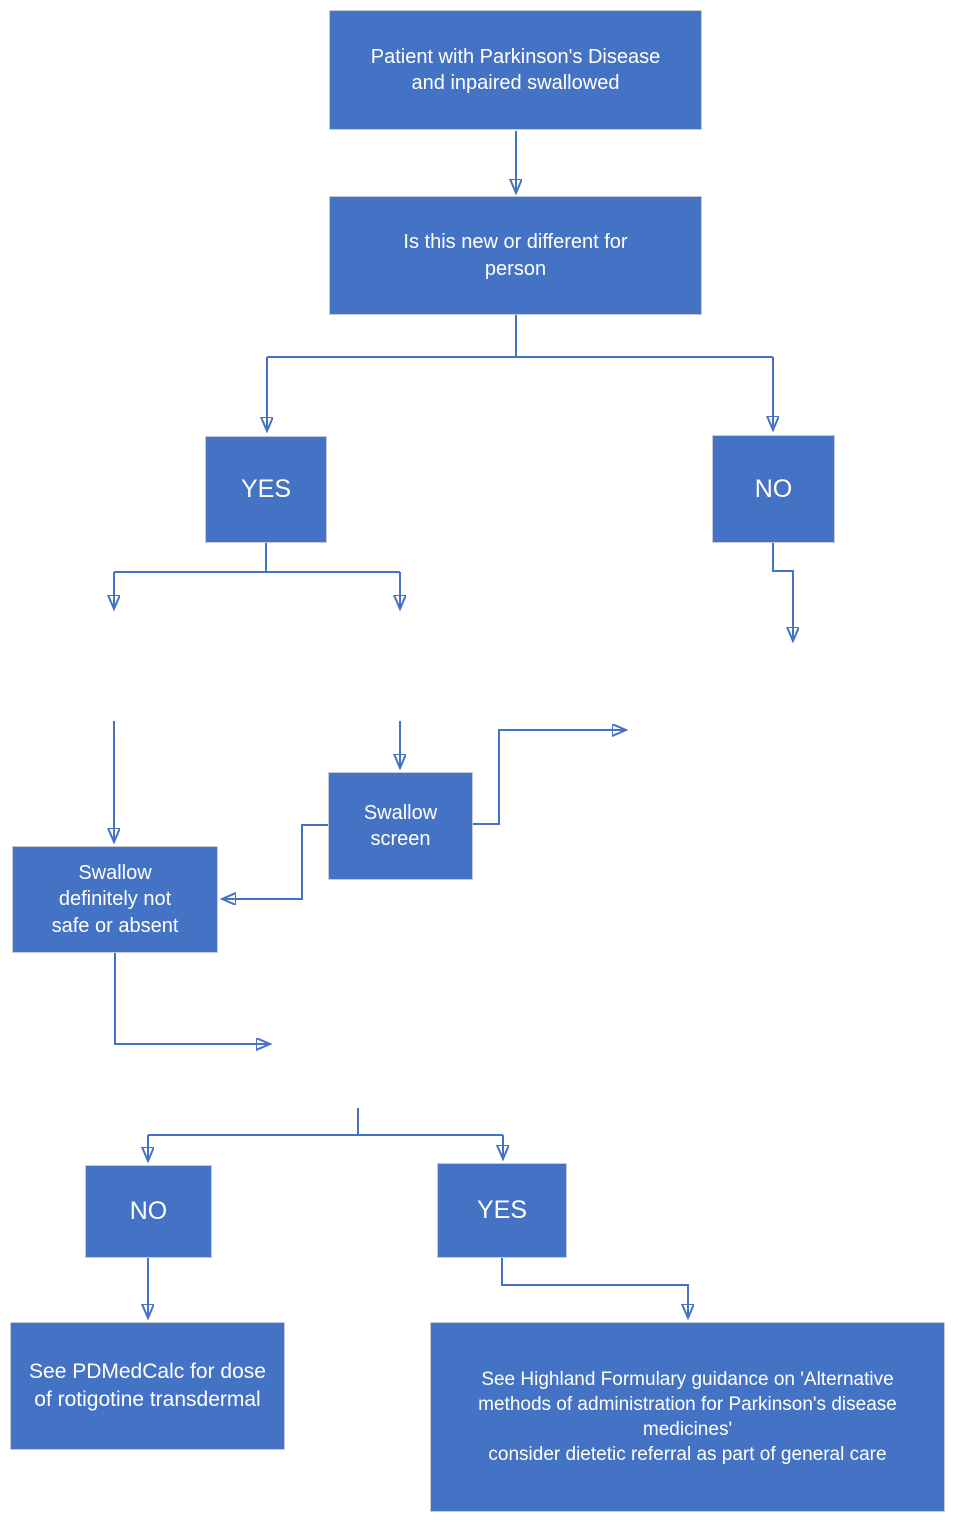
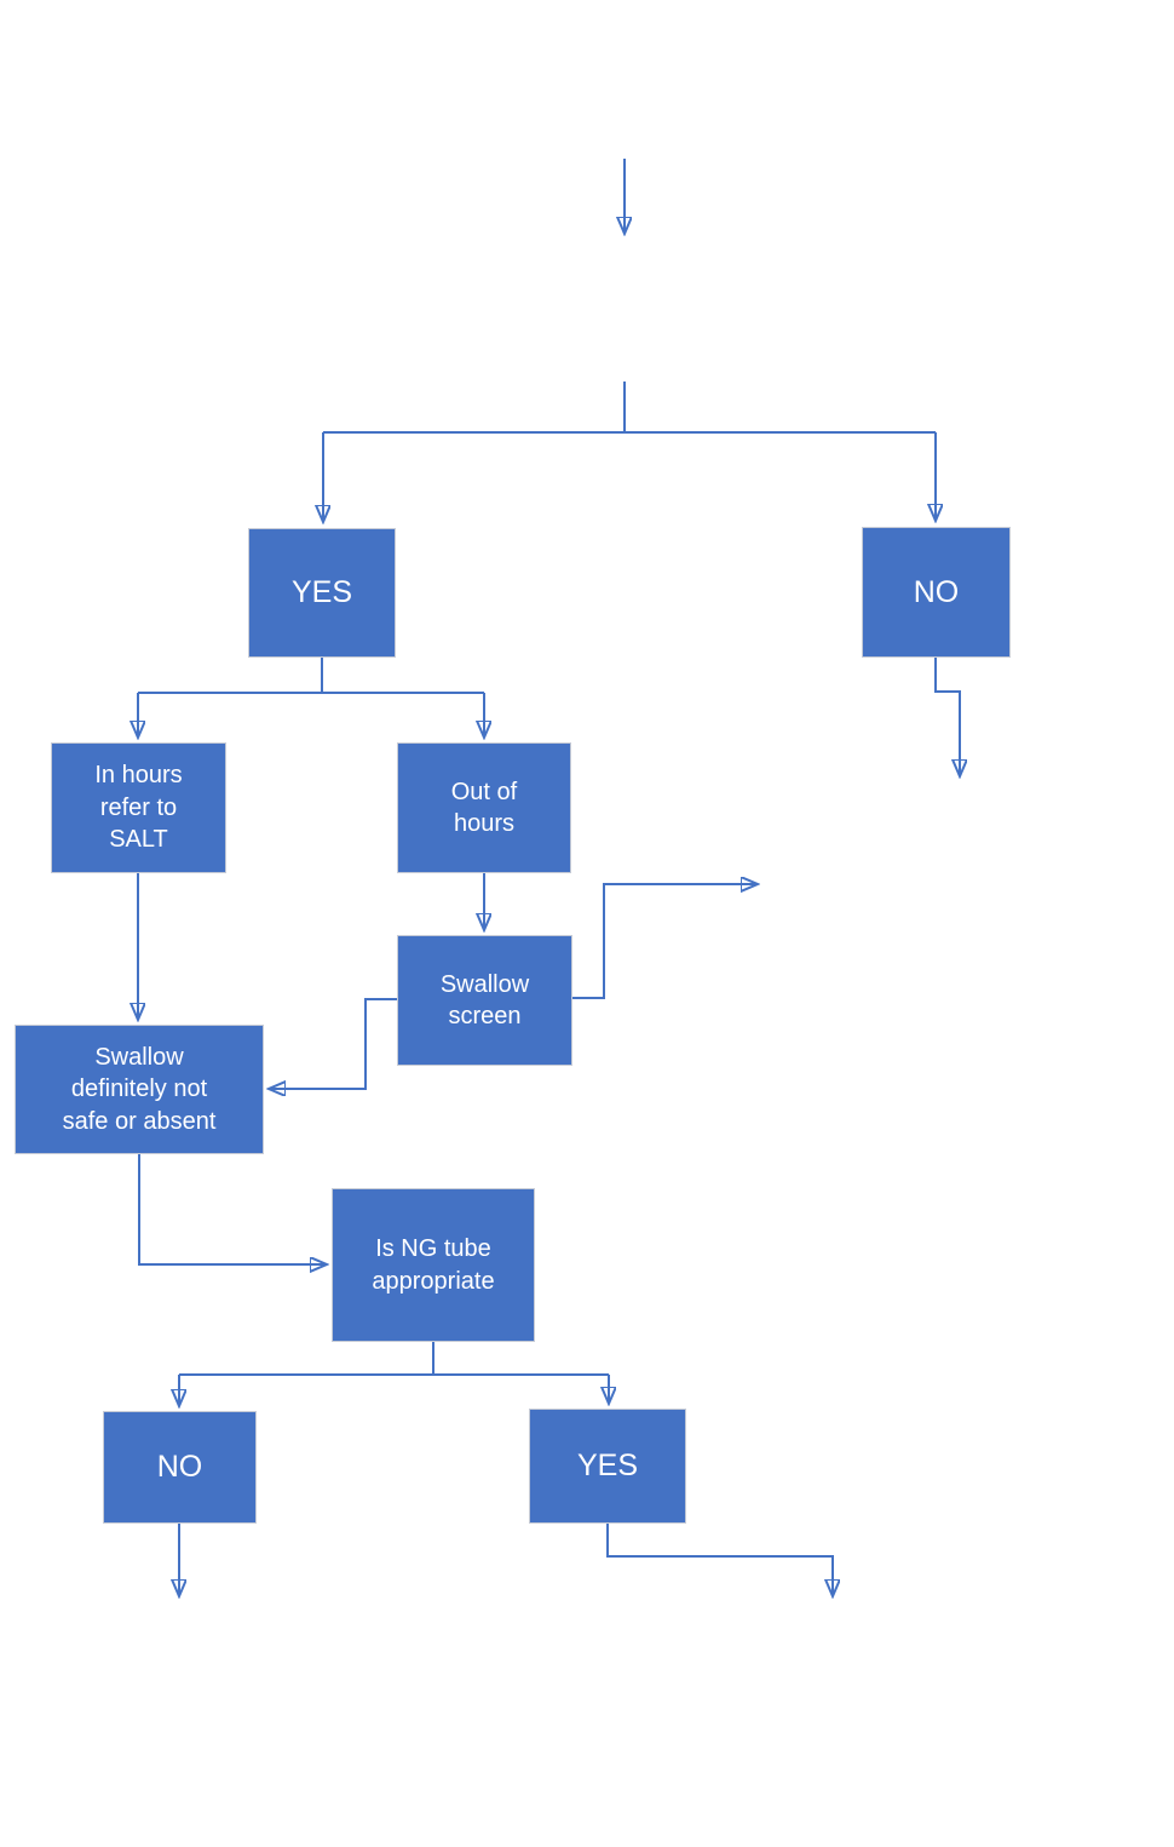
- Patient with Parkinson's Disease
- and inpaired swallowed
- Is this new or different for
- person
  YES
  NO
+ In hours
+ refer to
+ SALT
+ Out of
+ hours
  Swallow
  screen
  Swallow
  definitely not
  safe or absent
+ Is NG tube
+ appropriate
  NO
  YES
- See PDMedCalc for dose
- of rotigotine transdermal
- See Highland Formulary guidance on 'Alternative
- methods of administration for Parkinson's disease
- medicines'
- consider dietetic referral as part of general care
